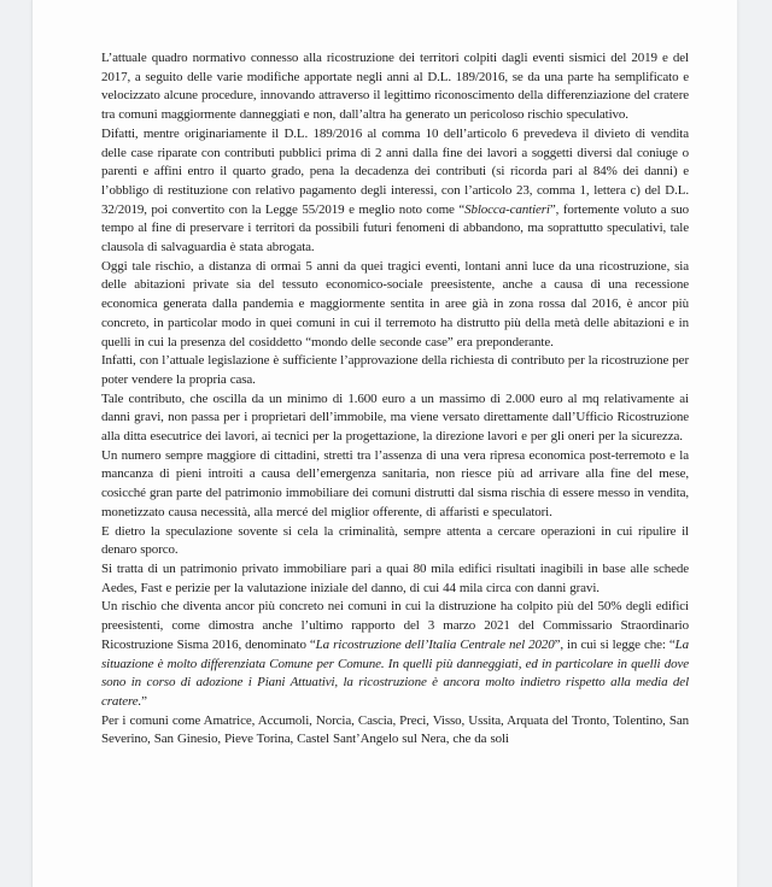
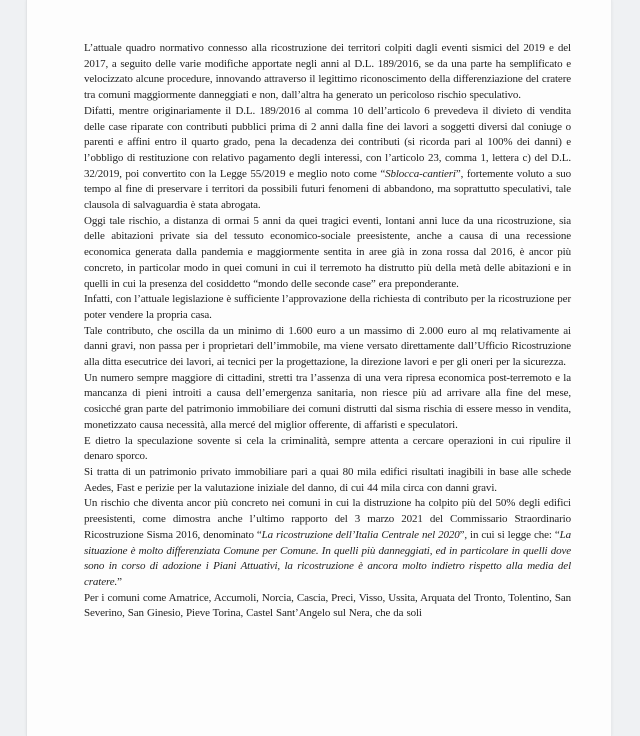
  L’attuale quadro normativo connesso alla ricostruzione dei territori colpiti dagli eventi sismici del 2019 e del 2017, a seguito delle varie modifiche apportate negli anni al D.L. 189/2016, se da una parte ha semplificato e velocizzato alcune procedure, innovando attraverso il legittimo riconoscimento della differenziazione del cratere tra comuni maggiormente danneggiati e non, dall’altra ha generato un pericoloso rischio speculativo.
- Difatti, mentre originariamente il D.L. 189/2016 al comma 10 dell’articolo 6 prevedeva il divieto di vendita delle case riparate con contributi pubblici prima di 2 anni dalla fine dei lavori a soggetti diversi dal coniuge o parenti e affini entro il quarto grado, pena la decadenza dei contributi (si ricorda pari al 84% dei danni) e l’obbligo di restituzione con relativo pagamento degli interessi, con l’articolo 23, comma 1, lettera c) del D.L. 32/2019, poi convertito con la Legge 55/2019 e meglio noto come “Sblocca-cantieri”, fortemente voluto a suo tempo al fine di preservare i territori da possibili futuri fenomeni di abbandono, ma soprattutto speculativi, tale clausola di salvaguardia è stata abrogata.
+ Difatti, mentre originariamente il D.L. 189/2016 al comma 10 dell’articolo 6 prevedeva il divieto di vendita delle case riparate con contributi pubblici prima di 2 anni dalla fine dei lavori a soggetti diversi dal coniuge o parenti e affini entro il quarto grado, pena la decadenza dei contributi (si ricorda pari al 100% dei danni) e l’obbligo di restituzione con relativo pagamento degli interessi, con l’articolo 23, comma 1, lettera c) del D.L. 32/2019, poi convertito con la Legge 55/2019 e meglio noto come “Sblocca-cantieri”, fortemente voluto a suo tempo al fine di preservare i territori da possibili futuri fenomeni di abbandono, ma soprattutto speculativi, tale clausola di salvaguardia è stata abrogata.
  Oggi tale rischio, a distanza di ormai 5 anni da quei tragici eventi, lontani anni luce da una ricostruzione, sia delle abitazioni private sia del tessuto economico-sociale preesistente, anche a causa di una recessione economica generata dalla pandemia e maggiormente sentita in aree già in zona rossa dal 2016, è ancor più concreto, in particolar modo in quei comuni in cui il terremoto ha distrutto più della metà delle abitazioni e in quelli in cui la presenza del cosiddetto “mondo delle seconde case” era preponderante.
  Infatti, con l’attuale legislazione è sufficiente l’approvazione della richiesta di contributo per la ricostruzione per poter vendere la propria casa.
  Tale contributo, che oscilla da un minimo di 1.600 euro a un massimo di 2.000 euro al mq relativamente ai danni gravi, non passa per i proprietari dell’immobile, ma viene versato direttamente dall’Ufficio Ricostruzione alla ditta esecutrice dei lavori, ai tecnici per la progettazione, la direzione lavori e per gli oneri per la sicurezza.
  Un numero sempre maggiore di cittadini, stretti tra l’assenza di una vera ripresa economica post-terremoto e la mancanza di pieni introiti a causa dell’emergenza sanitaria, non riesce più ad arrivare alla fine del mese, cosicché gran parte del patrimonio immobiliare dei comuni distrutti dal sisma rischia di essere messo in vendita, monetizzato causa necessità, alla mercé del miglior offerente, di affaristi e speculatori.
  E dietro la speculazione sovente si cela la criminalità, sempre attenta a cercare operazioni in cui ripulire il denaro sporco.
  Si tratta di un patrimonio privato immobiliare pari a quai 80 mila edifici risultati inagibili in base alle schede Aedes, Fast e perizie per la valutazione iniziale del danno, di cui 44 mila circa con danni gravi.
  Un rischio che diventa ancor più concreto nei comuni in cui la distruzione ha colpito più del 50% degli edifici preesistenti, come dimostra anche l’ultimo rapporto del 3 marzo 2021 del Commissario Straordinario Ricostruzione Sisma 2016, denominato “La ricostruzione dell’Italia Centrale nel 2020”, in cui si legge che: “La situazione è molto differenziata Comune per Comune. In quelli più danneggiati, ed in particolare in quelli dove sono in corso di adozione i Piani Attuativi, la ricostruzione è ancora molto indietro rispetto alla media del cratere.”
  Per i comuni come Amatrice, Accumoli, Norcia, Cascia, Preci, Visso, Ussita, Arquata del Tronto, Tolentino, San Severino, San Ginesio, Pieve Torina, Castel Sant’Angelo sul Nera, che da soli
